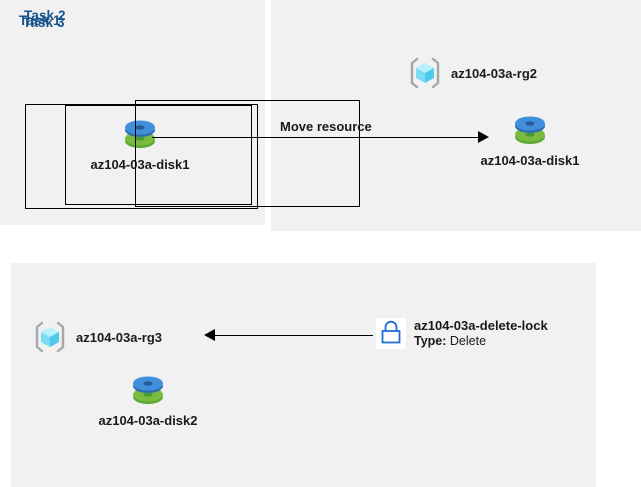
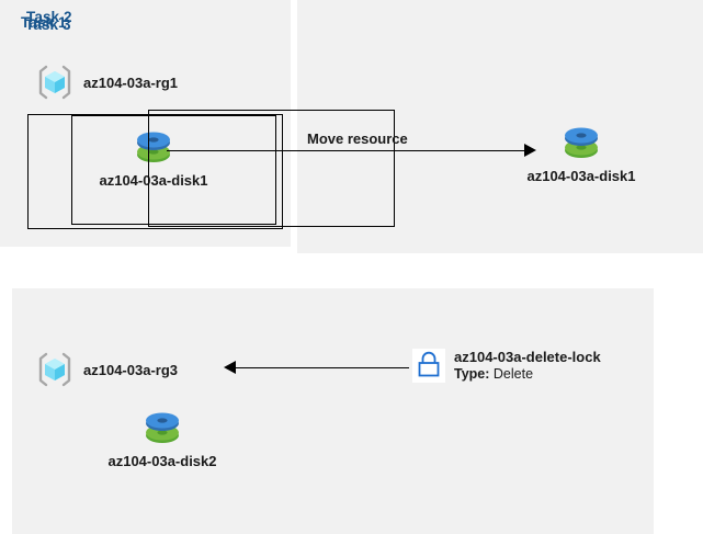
  Task 1
+ az104-03a-rg1
  az104-03a-disk1
  Task 2
- az104-03a-rg2
  az104-03a-disk1
  Move resource
  Task 3
  az104-03a-rg3
  az104-03a-disk2
  az104-03a-delete-lock
  Type: Delete
